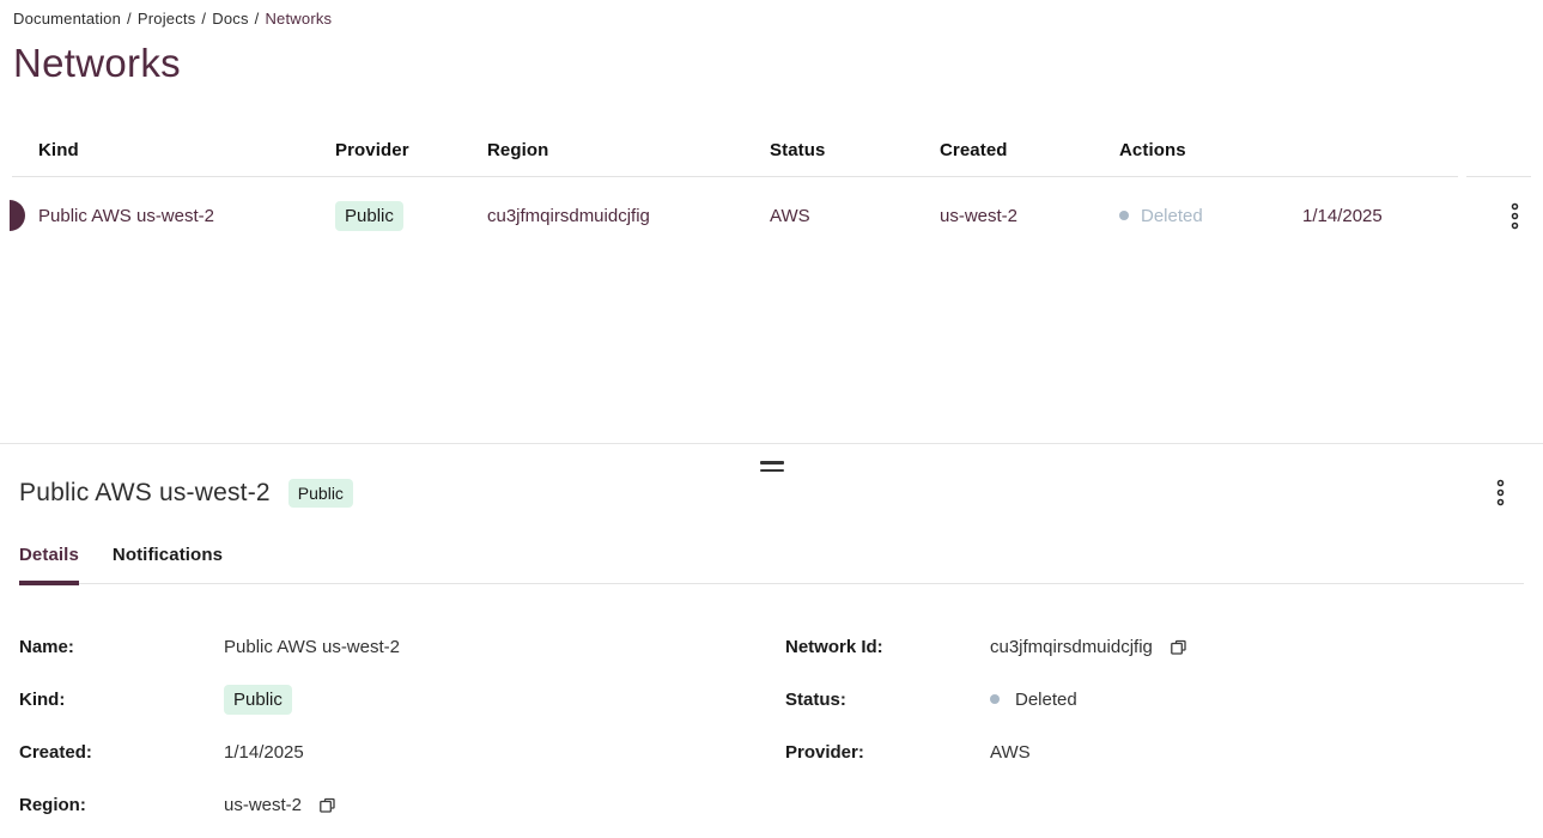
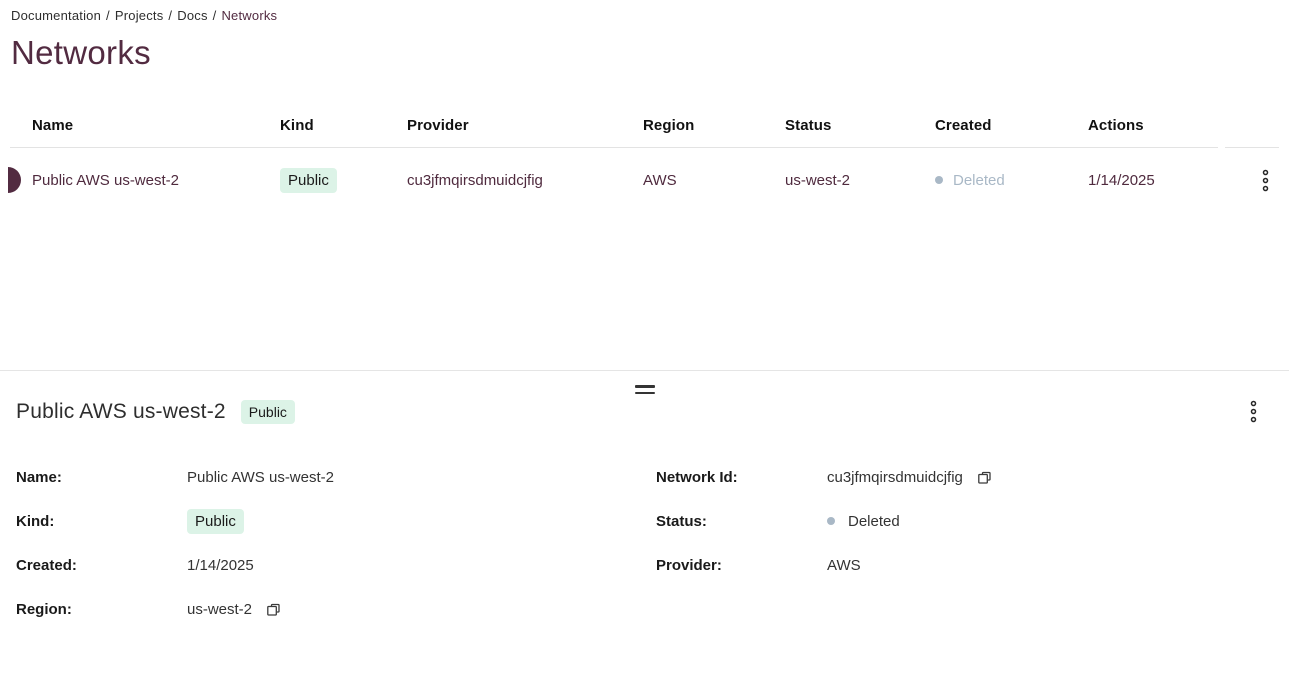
  Documentation / Projects / Docs / Networks
  Networks
+ Name
  Kind
  Provider
  Region
  Status
  Created
  Actions
  Public AWS us-west-2
  Public
  cu3jfmqirsdmuidcjfig
  AWS
  us-west-2
  Deleted
  1/14/2025
  Public AWS us-west-2
  Public
- Details
- Notifications
  Name:
  Public AWS us-west-2
  Kind:
  Public
  Created:
  1/14/2025
  Region:
  us-west-2
  Network Id:
  cu3jfmqirsdmuidcjfig
  Status:
  Deleted
  Provider:
  AWS
